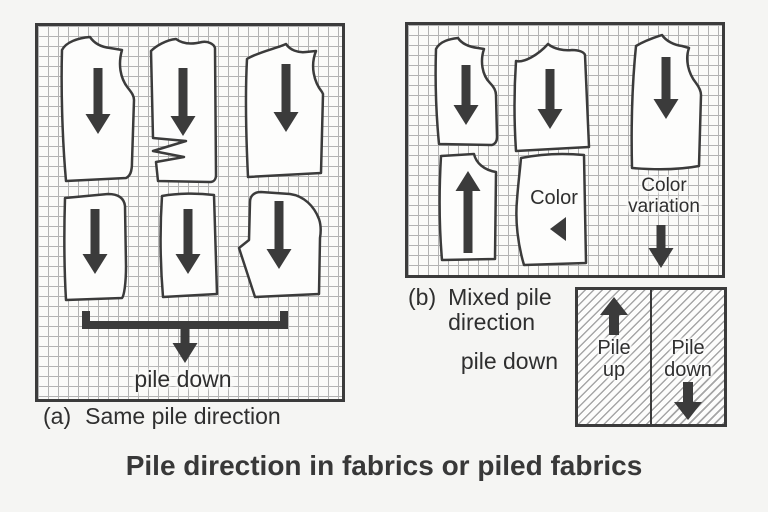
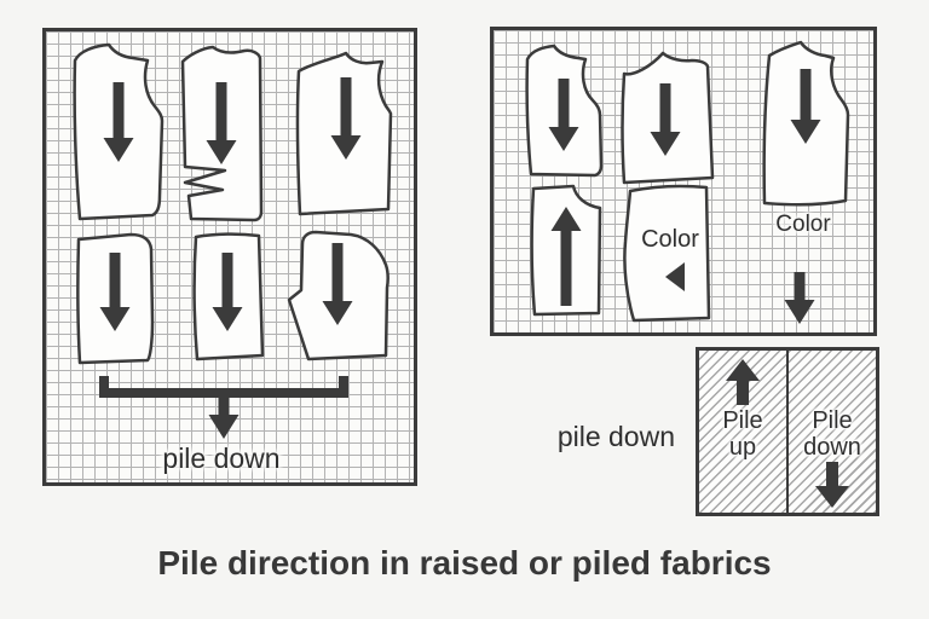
  pile down
- (a)
- Same pile direction
  Color
  Color
- variation
- (b)
- Mixed pile
- direction
  pile down
  Pile
  up
  Pile
  down
- Pile direction in fabrics or piled fabrics
+ Pile direction in raised or piled fabrics
